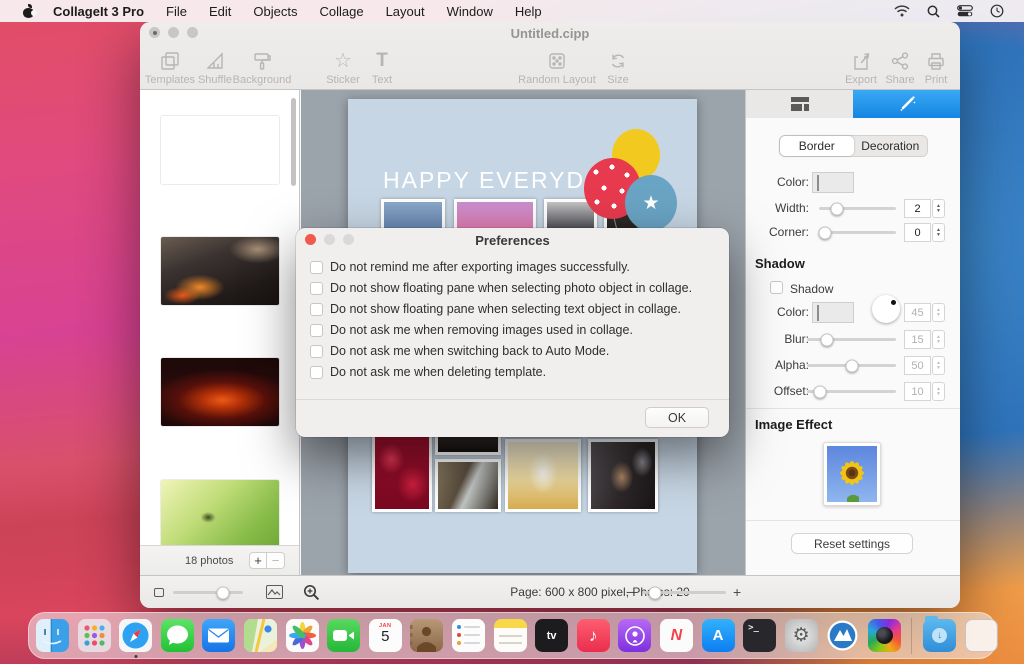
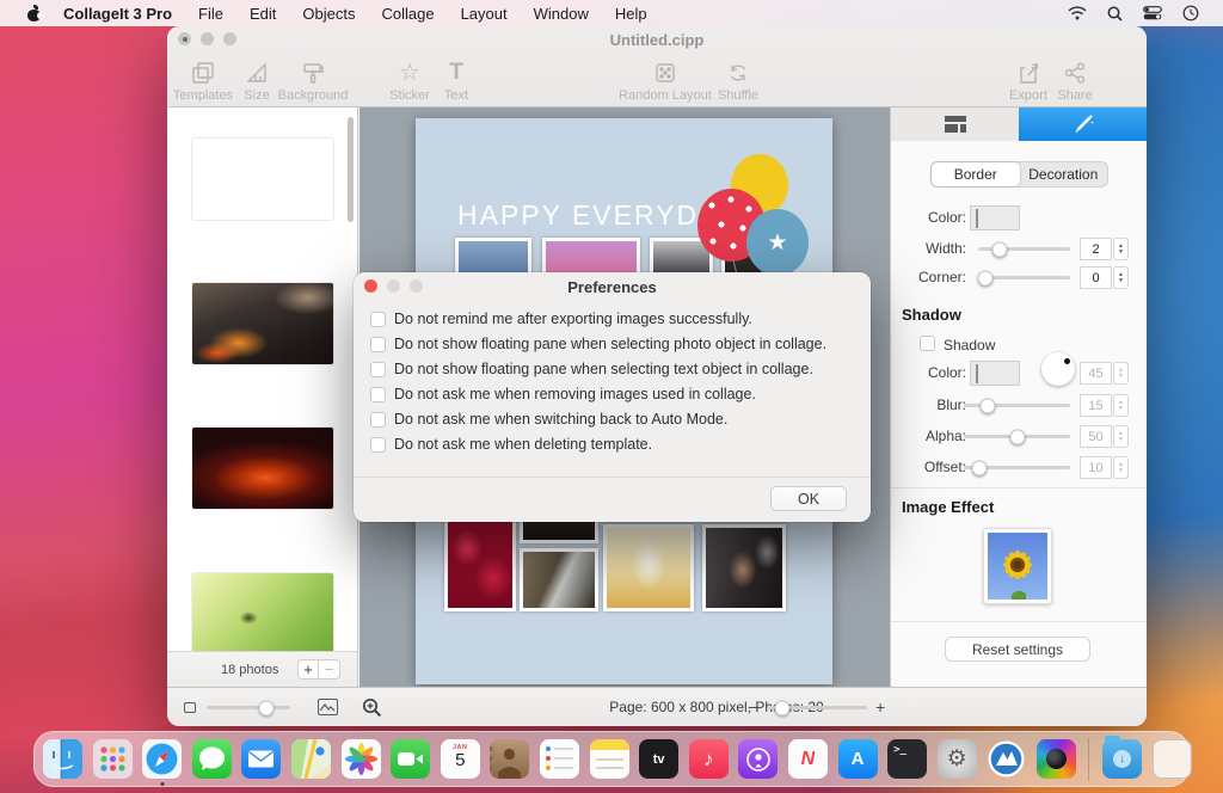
  CollageIt 3 Pro
  File
  Edit
  Objects
  Collage
  Layout
  Window
  Help
  Untitled.cipp
  Templates
- Shuffle
+ Size
  Background
  ☆
  Sticker
  T
  Text
  Random Layout
- Size
+ Shuffle
  Export
  Share
- Print
  18 photos
  +
  −
  HAPPY EVERYD
  ★
  Border
  Decoration
  Color:
  Width:
  2
  Corner:
  0
  Shadow
  Shadow
  Color:
  45
  Blur
  15
  Alpha
  50
  Offset
  10
  Image Effect
  Reset settings
  Page: 600 x 800 pixel, P
  −
  +
  Preferences
  Do not remind me after exporting images successfully.
  Do not show floating pane when selecting photo object in collage.
  Do not show floating pane when selecting text object in collage.
  Do not ask me when removing images used in collage.
  Do not ask me when switching back to Auto Mode.
  Do not ask me when deleting template.
  OK
  5
  tv
  ♪
  N
  A
  >_
  ⚙
  ↓
